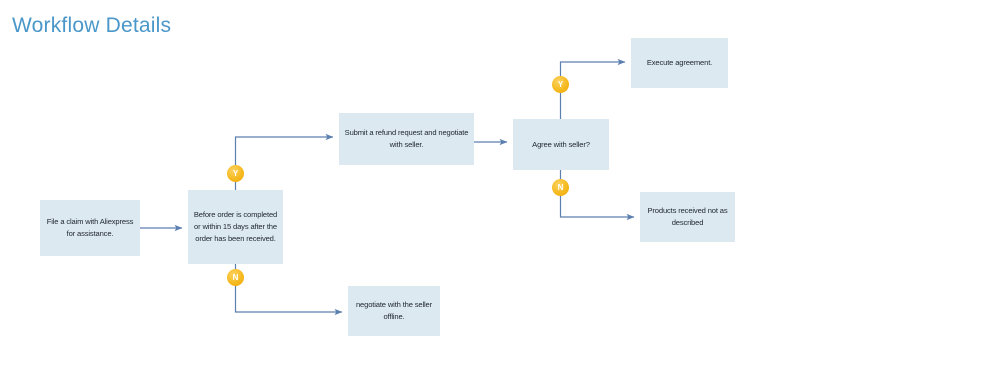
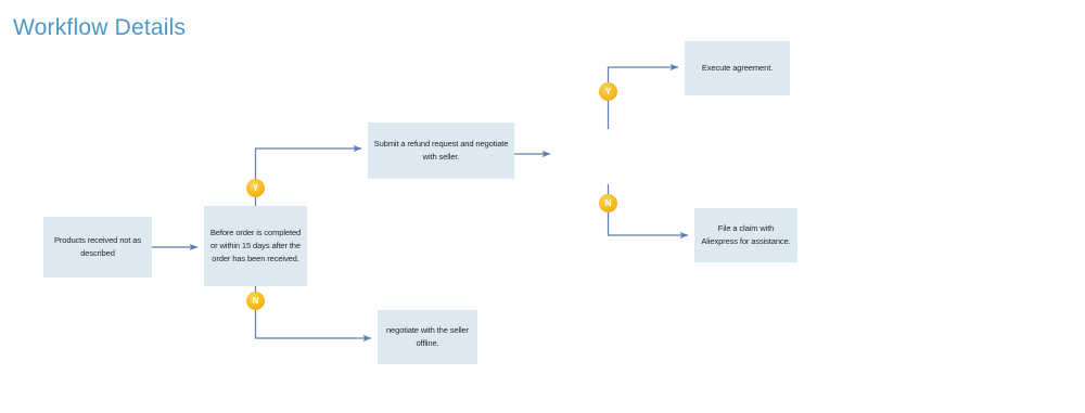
  Workflow Details
- File a claim with Aliexpress for assistance.
+ Products received not as described
  Before order is completed or within 15 days after the order has been received.
  Submit a refund request and negotiate with seller.
- Agree with seller?
  Execute agreement.
- Products received not as described
+ File a claim with Aliexpress for assistance.
  negotiate with the seller offline.
  Y
  N
  Y
  N
